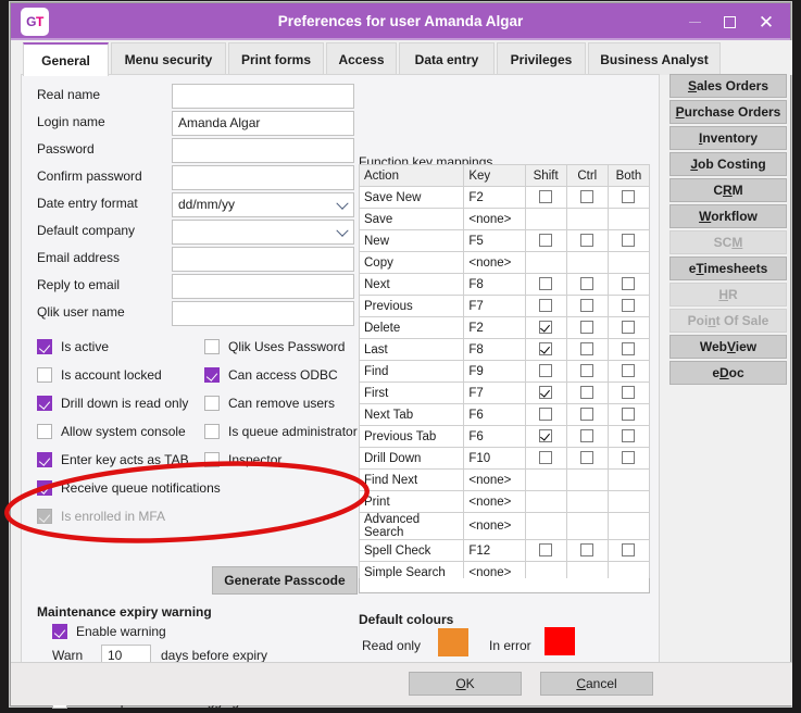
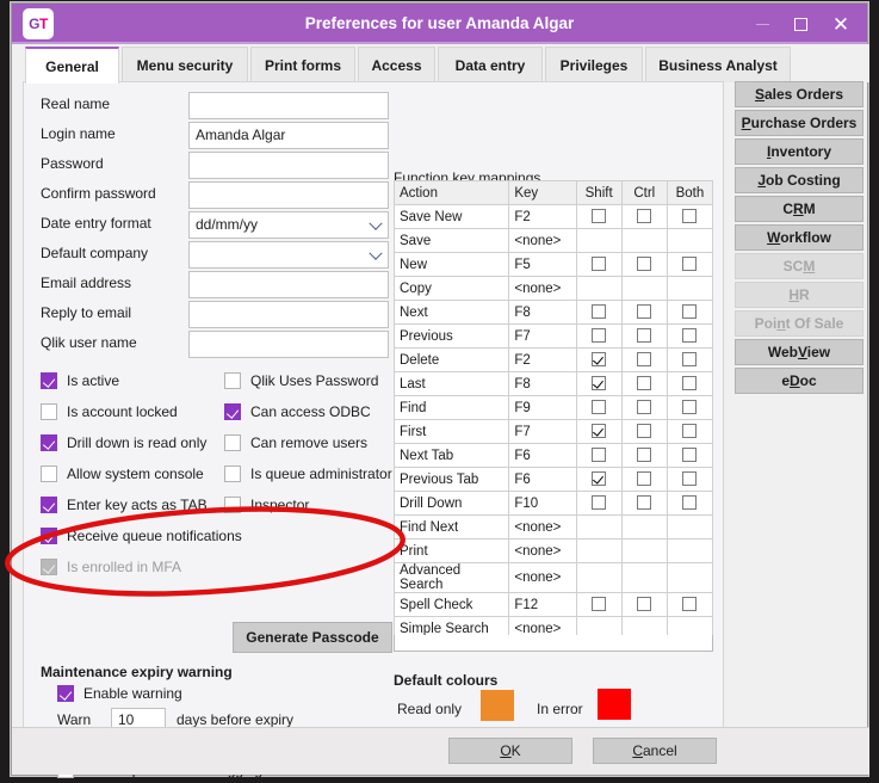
  G
  T
  Preferences for user Amanda Algar
  ✕
  General
  Menu security
  Print forms
  Access
  Data entry
  Privileges
  Business Analyst
  Real name
  Login name
  Amanda Algar
  Password
  Confirm password
  Date entry format
  dd/mm/yy
  Default company
  Email address
  Reply to email
  Qlik user name
  Is active
  Is account locked
  Drill down is read only
  Allow system console
  Enter key acts as TAB
  Receive queue notifications
  Is enrolled in MFA
  Qlik Uses Password
  Can access ODBC
  Can remove users
  Is queue administrator
  Inspector
  Generate Passcode
  Maintenance expiry warning
  Enable warning
  Warn
  10
  days before expiry
  Function key mappings
  Action	Key	Shift	Ctrl	Both
  Save New	F2
  Save	<none>
  New	F5
  Copy	<none>
  Next	F8
  Previous	F7
  Delete	F2
  Last	F8
  Find	F9
  First	F7
  Next Tab	F6
  Previous Tab	F6
  Drill Down	F10
  Find Next	<none>
  Print	<none>
  Advanced Search	<none>
  Spell Check	F12
  Simple Search	<none>
  Default colours
  Read only
  In error
  Sales Orders
  Purchase Orders
  Inventory
  Job Costing
  CRM
  Workflow
  SCM
- eTimesheets
  HR
  Point Of Sale
  WebView
  eDoc
  OK
  Cancel
